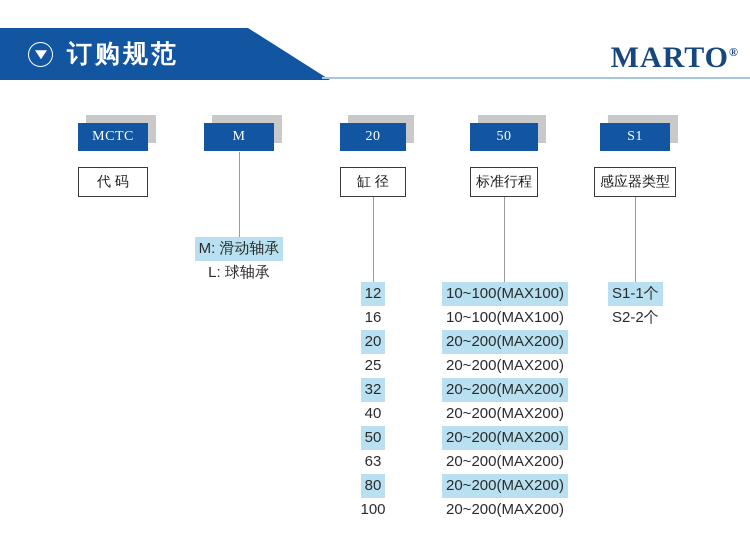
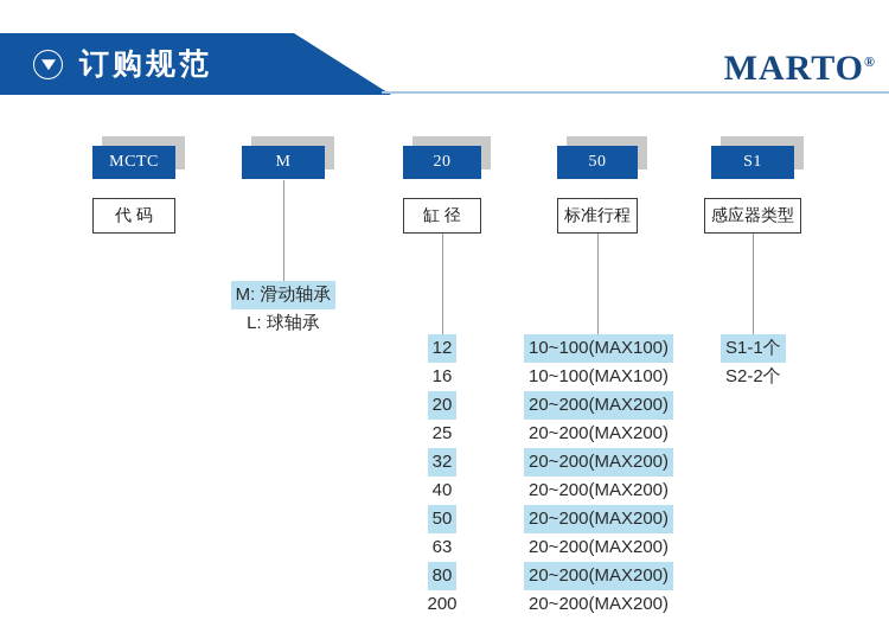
  订购规范
  MARTO®
  MCTC
  代 码
  M
  M: 滑动轴承
  L: 球轴承
  20
  缸 径
  12
  16
  20
  25
  32
  40
  50
  63
  80
- 100
+ 200
  50
  标准行程
  10~100(MAX100)
  10~100(MAX100)
  20~200(MAX200)
  20~200(MAX200)
  20~200(MAX200)
  20~200(MAX200)
  20~200(MAX200)
  20~200(MAX200)
  20~200(MAX200)
  20~200(MAX200)
  S1
  感应器类型
  S1-1个
  S2-2个
